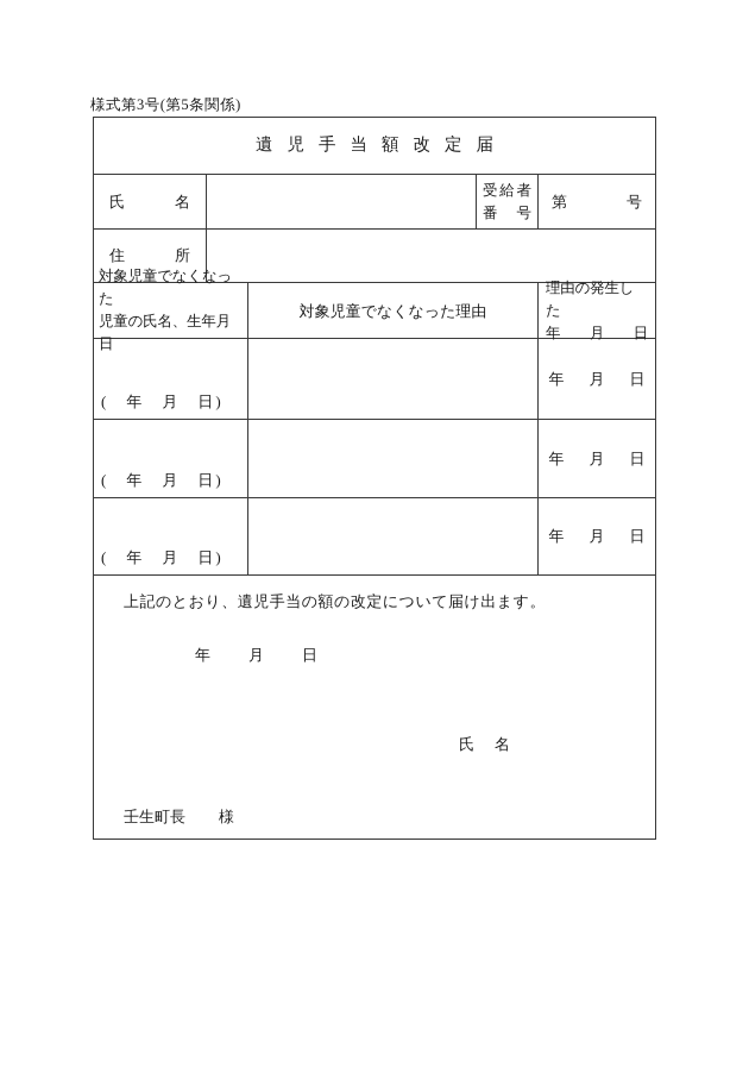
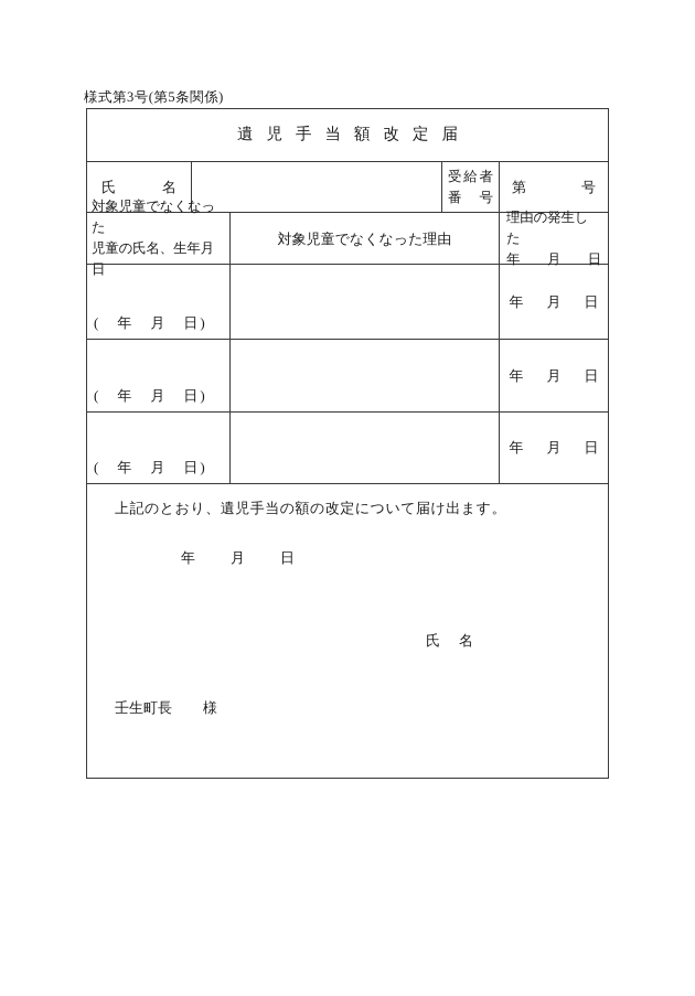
  様式第3号(第5条関係)
  遺児手当額改定届
  氏名
  受給者
  番号
  第
  号
- 住所
  対象児童でなくなった
  児童の氏名、生年月日
  対象児童でなくなった理由
  理由の発生した
  年 月 日
  ( 年 月 日)
  年 月 日
  ( 年 月 日)
  年 月 日
  ( 年 月 日)
  年 月 日
  上記のとおり、遺児手当の額の改定について届け出ます。
  年 月 日
  氏 名
  壬生町長
  様
